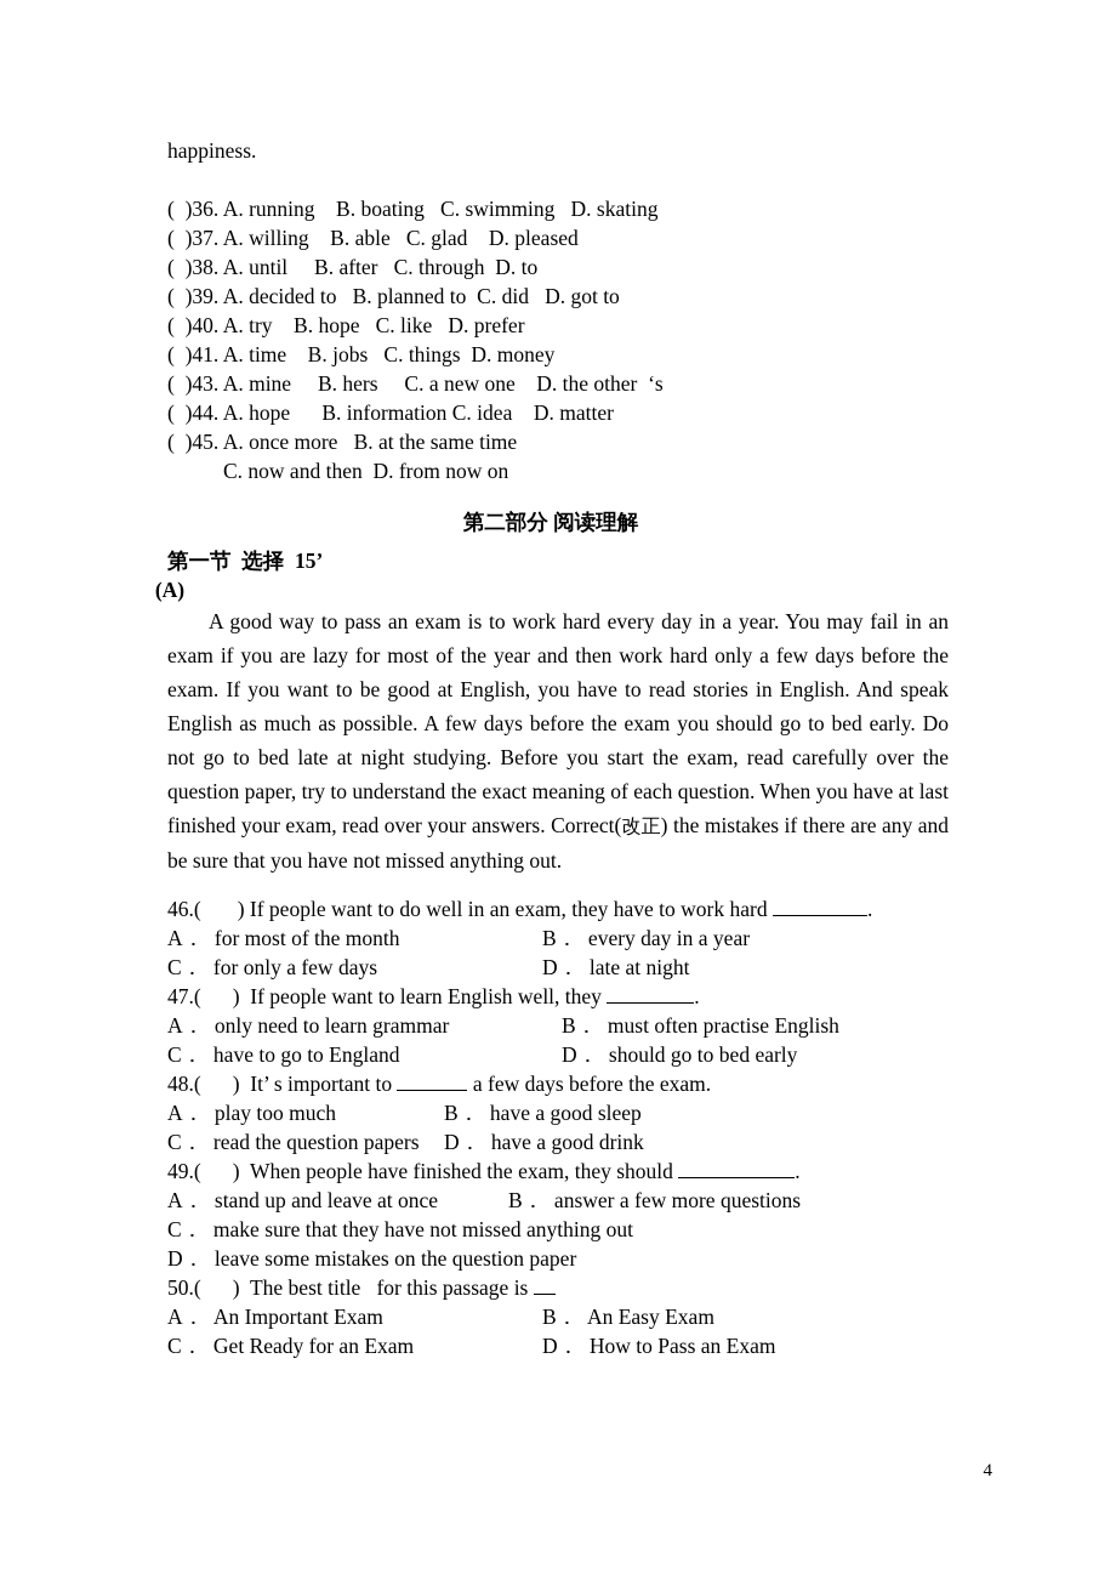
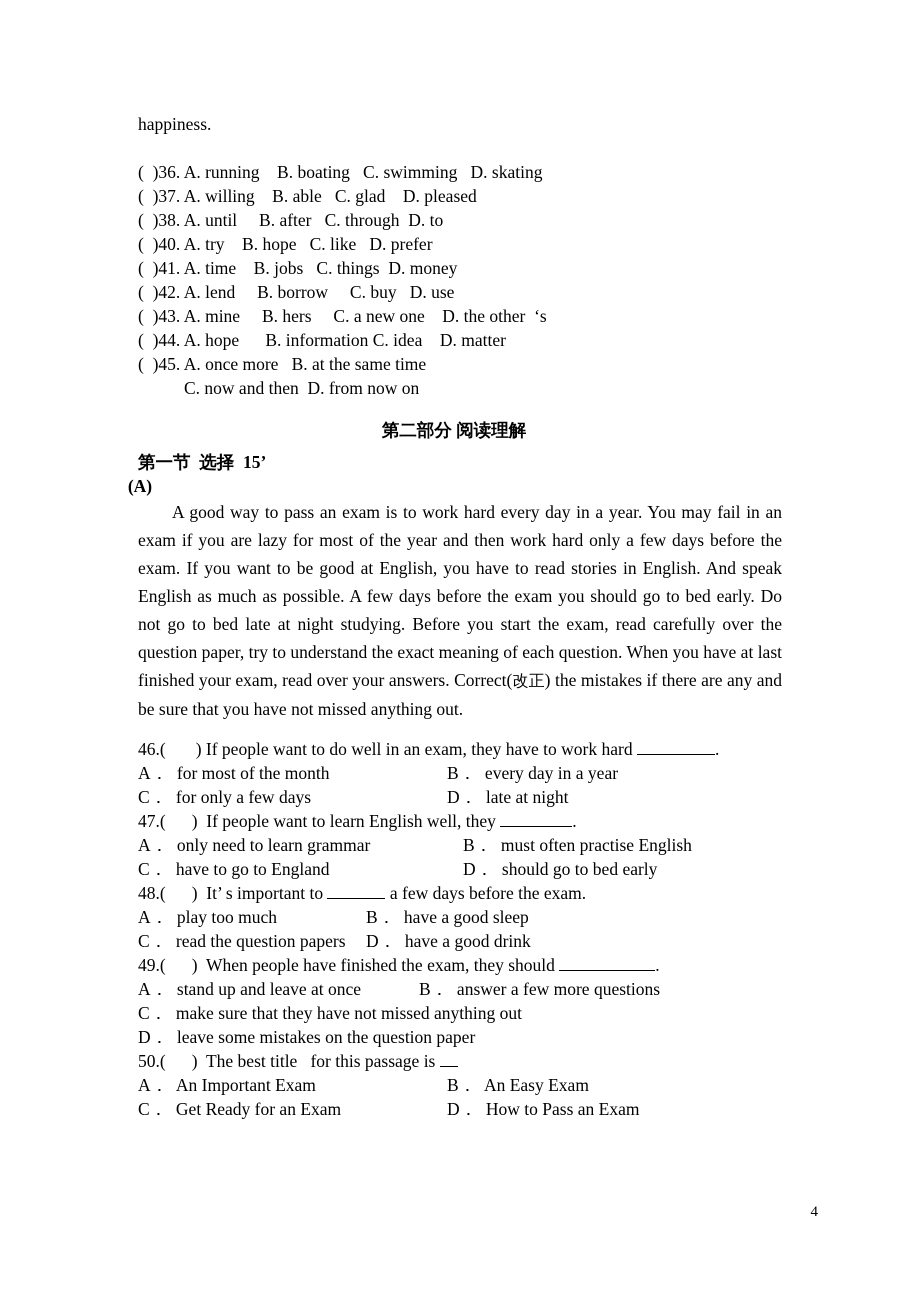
  happiness.
  ( )36. A. running B. boating C. swimming D. skating
  ( )37. A. willing B. able C. glad D. pleased
  ( )38. A. until B. after C. through D. to
- ( )39. A. decided to B. planned to C. did D. got to
  ( )40. A. try B. hope C. like D. prefer
  ( )41. A. time B. jobs C. things D. money
+ ( )42. A. lend B. borrow C. buy D. use
  ( )43. A. mine B. hers C. a new one D. the other ‘s
  ( )44. A. hope B. information C. idea D. matter
  ( )45. A. once more B. at the same time
  C. now and then D. from now on
  第二部分 阅读理解
  第一节 选择 15’
  (A)
  A good way to pass an exam is to work hard every day in a year. You may fail in an exam if you are lazy for most of the year and then work hard only a few days before the exam. If you want to be good at English, you have to read stories in English. And speak English as much as possible. A few days before the exam you should go to bed early. Do not go to bed late at night studying. Before you start the exam, read carefully over the question paper, try to understand the exact meaning of each question. When you have at last finished your exam, read over your answers. Correct(改正) the mistakes if there are any and be sure that you have not missed anything out.
  46.( ) If people want to do well in an exam, they have to work hard .
  A． for most of the month
  B． every day in a year
  C． for only a few days
  D． late at night
  47.( ) If people want to learn English well, they .
  A． only need to learn grammar
  B． must often practise English
  C． have to go to England
  D． should go to bed early
  48.( ) It’ s important to a few days before the exam.
  A． play too much
  B． have a good sleep
  C． read the question papers
  D． have a good drink
  49.( ) When people have finished the exam, they should .
  A． stand up and leave at once
  B． answer a few more questions
  C． make sure that they have not missed anything out
  D． leave some mistakes on the question paper
  50.( ) The best title for this passage is
  A． An Important Exam
  B． An Easy Exam
  C． Get Ready for an Exam
  D． How to Pass an Exam
  4
